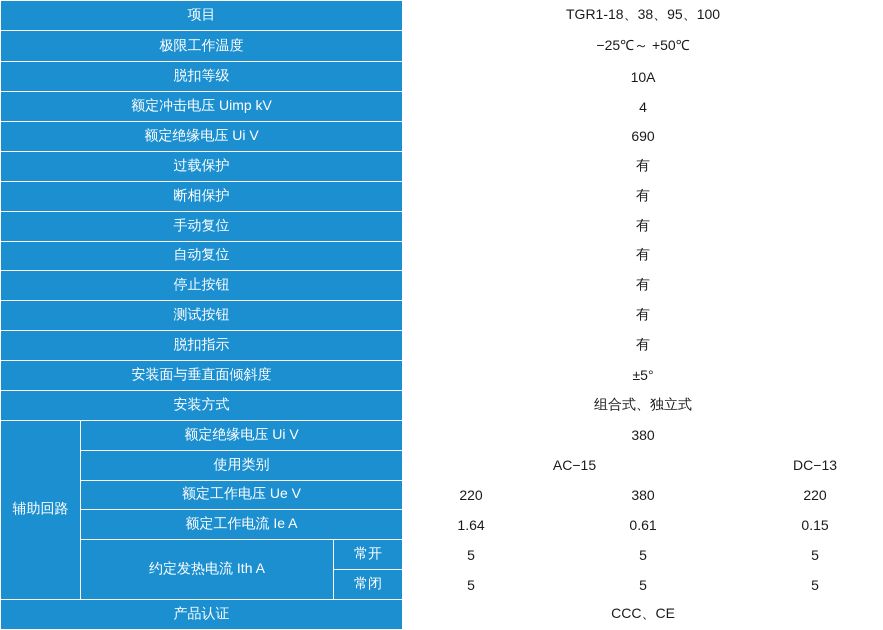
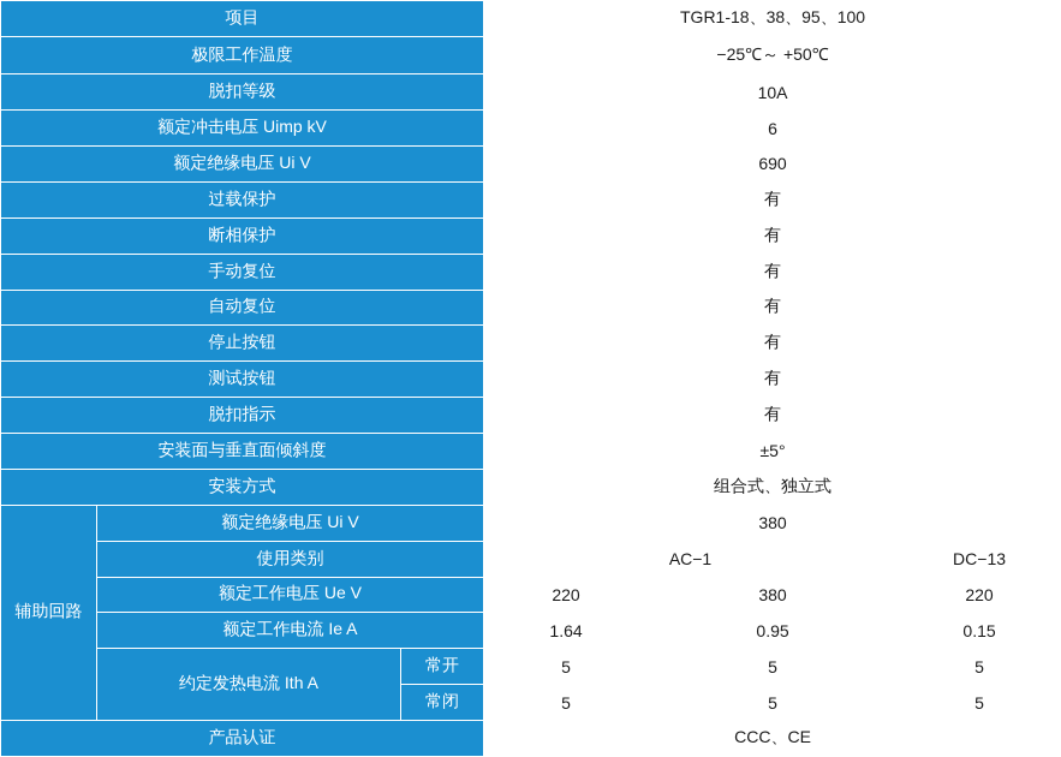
  项目	TGR1-18、38、95、100
  极限工作温度	−25℃～ +50℃
  脱扣等级	10A
- 额定冲击电压 Uimp kV	4
+ 额定冲击电压 Uimp kV	6
  额定绝缘电压 Ui V	690
  过载保护	有
  断相保护	有
  手动复位	有
  自动复位	有
  停止按钮	有
  测试按钮	有
  脱扣指示	有
  安装面与垂直面倾斜度	±5°
  安装方式	组合式、独立式
  辅助回路	额定绝缘电压 Ui V	380
- 使用类别	AC−15	DC−13
+ 使用类别	AC−1	DC−13
  额定工作电压 Ue V	220	380	220
- 额定工作电流 Ie A	1.64	0.61	0.15
+ 额定工作电流 Ie A	1.64	0.95	0.15
  约定发热电流 Ith A	常开	5	5	5
  常闭	5	5	5
  产品认证	CCC、CE
